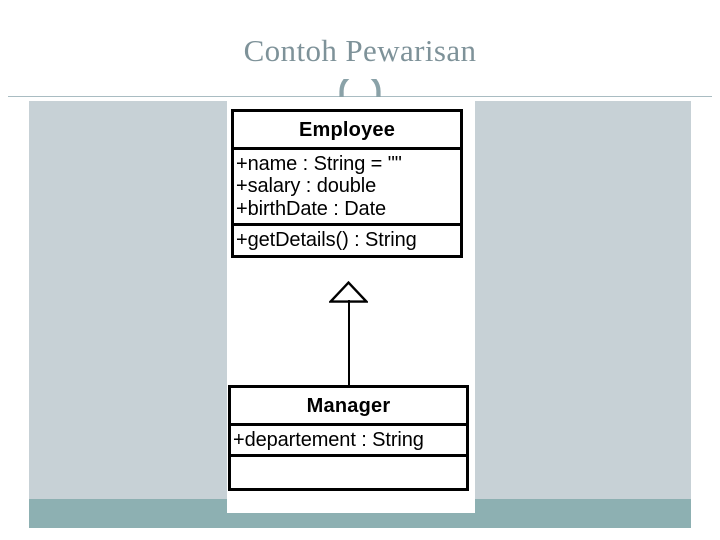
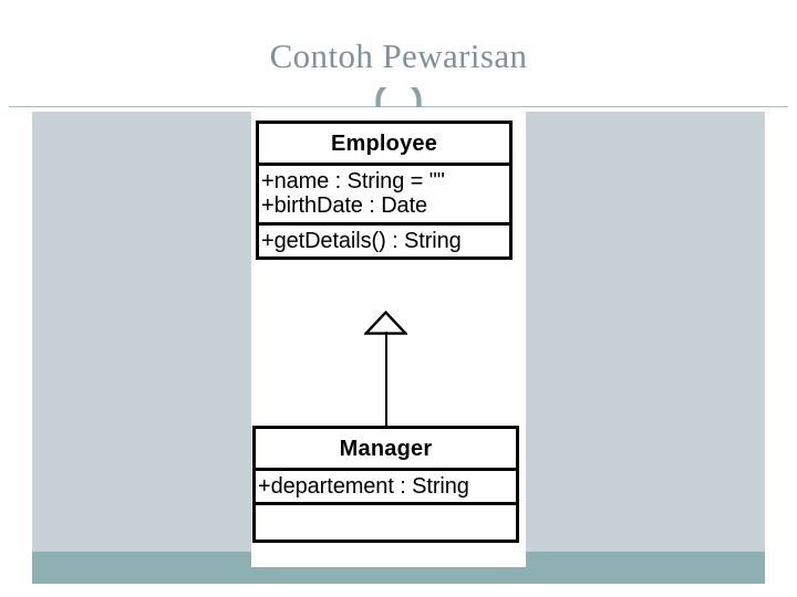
  Contoh Pewarisan
  Employee
  +name : String = ""
- +salary : double
  +birthDate : Date
  +getDetails() : String
  Manager
  +departement : String
